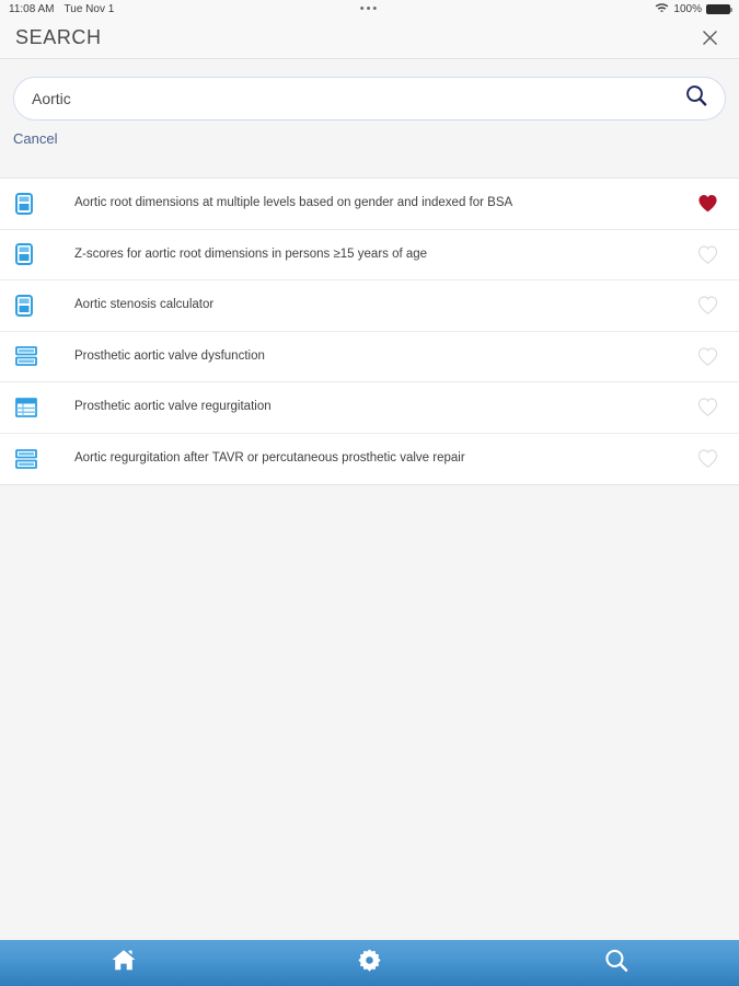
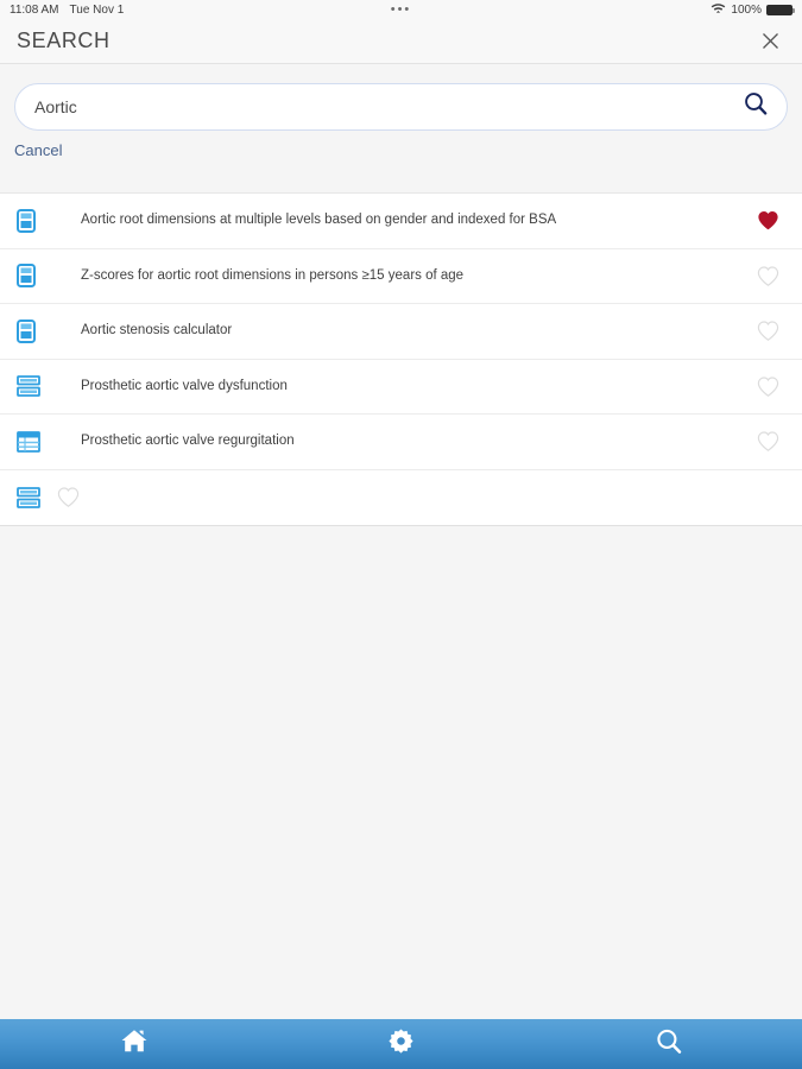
  11:08 AM
  Tue Nov 1
  •••
  100%
  SEARCH
  Aortic
  Cancel
  Aortic root dimensions at multiple levels based on gender and indexed for BSA
  Z-scores for aortic root dimensions in persons ≥15 years of age
  Aortic stenosis calculator
  Prosthetic aortic valve dysfunction
  Prosthetic aortic valve regurgitation
- Aortic regurgitation after TAVR or percutaneous prosthetic valve repair
